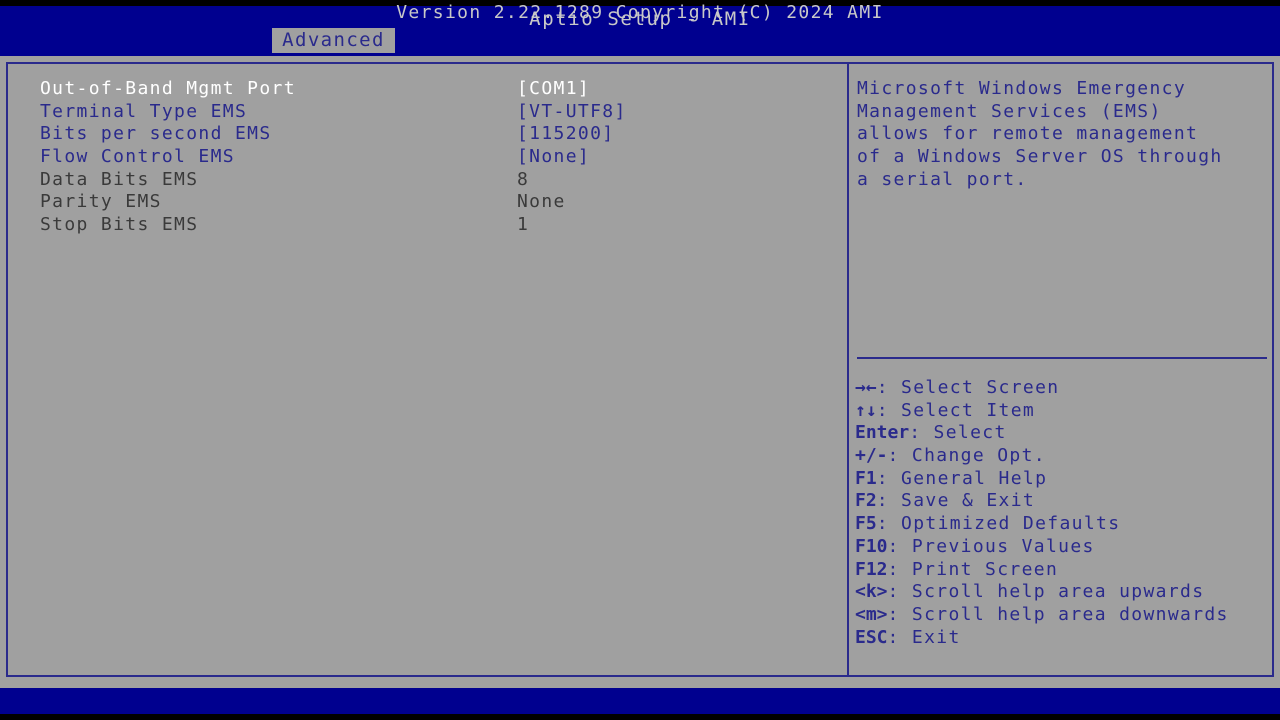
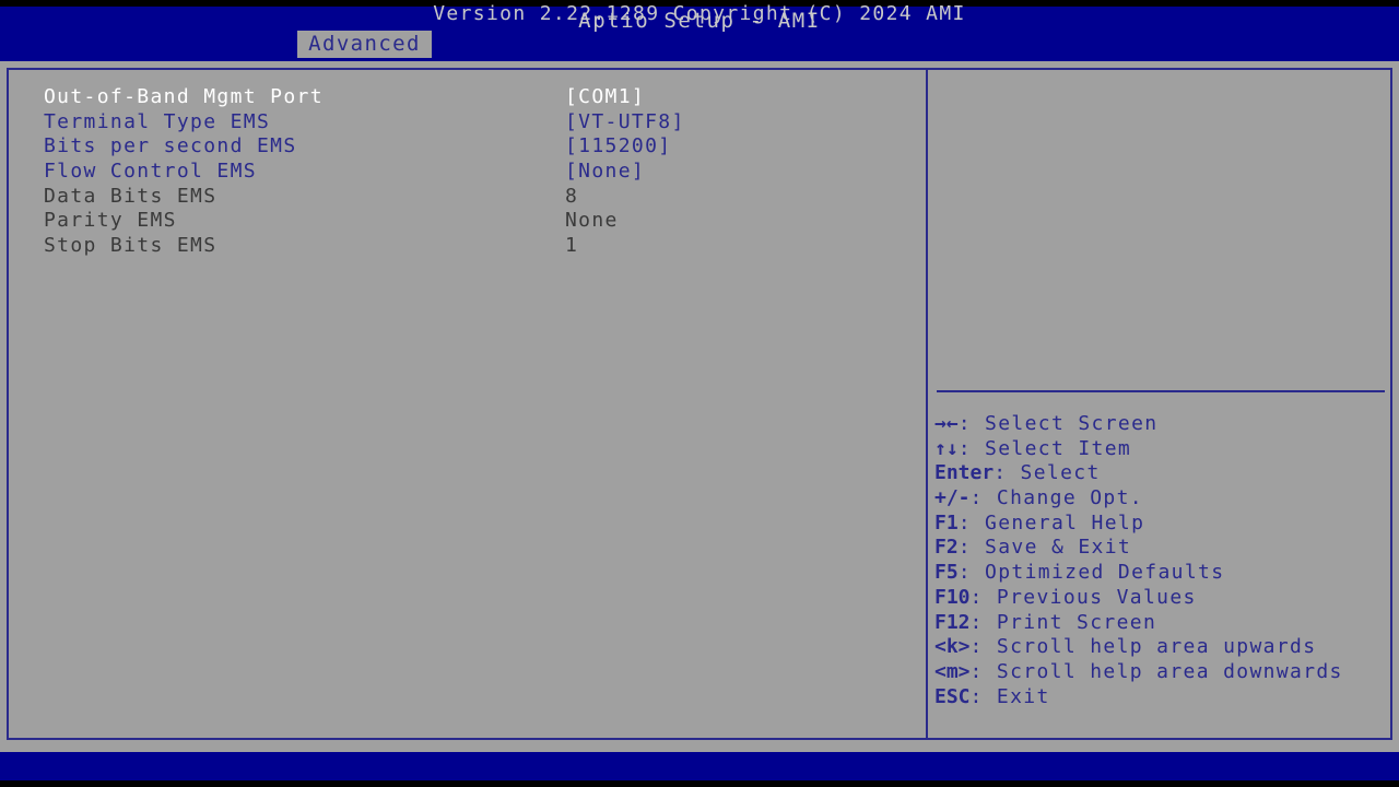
  Aptio Setup - AMI
  Advanced
  Out-of-Band Mgmt Port
  [COM1]
  Terminal Type EMS
  [VT-UTF8]
  Bits per second EMS
  [115200]
  Flow Control EMS
  [None]
  Data Bits EMS
  8
  Parity EMS
  None
  Stop Bits EMS
  1
- Microsoft Windows Emergency
- Management Services (EMS)
- allows for remote management
- of a Windows Server OS through
- a serial port.
  →←: Select Screen
  ↑↓: Select Item
  Enter: Select
  +/-: Change Opt.
  F1: General Help
  F2: Save & Exit
  F5: Optimized Defaults
  F10: Previous Values
  F12: Print Screen
  <k>: Scroll help area upwards
  <m>: Scroll help area downwards
  ESC: Exit
  Version 2.22.1289 Copyright (C) 2024 AMI
